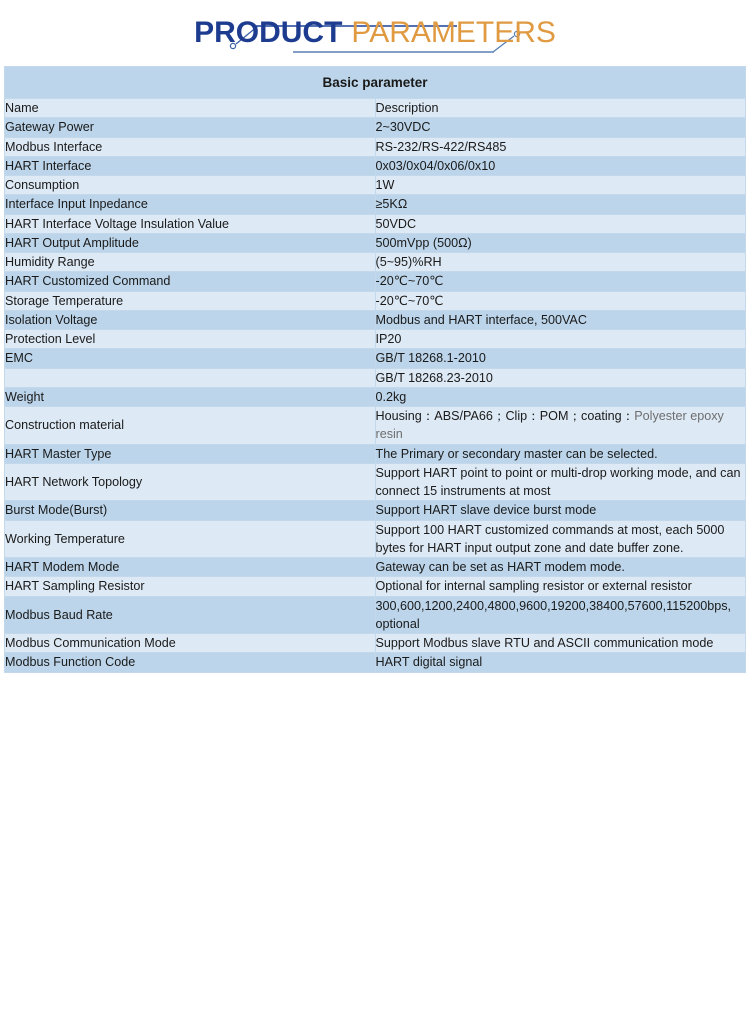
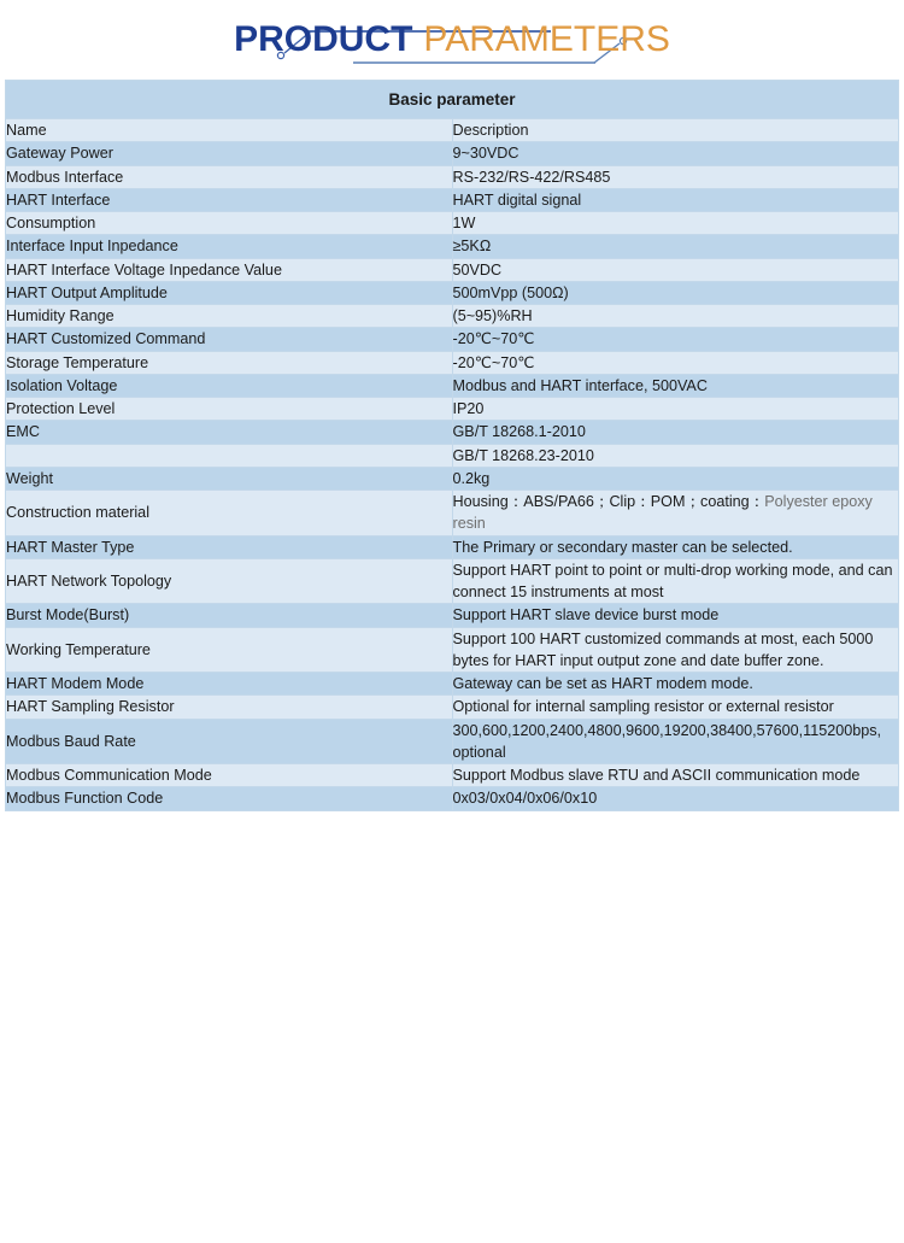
  PRODUCT
  PARAMETERS
  Basic parameter
  Name	Description
- Gateway Power	2~30VDC
+ Gateway Power	9~30VDC
  Modbus Interface	RS-232/RS-422/RS485
- HART Interface	0x03/0x04/0x06/0x10
+ HART Interface	HART digital signal
  Consumption	1W
  Interface Input Inpedance	≥5KΩ
- HART Interface Voltage Insulation Value	50VDC
+ HART Interface Voltage Inpedance Value	50VDC
  HART Output Amplitude	500mVpp (500Ω)
  Humidity Range	(5~95)%RH
  HART Customized Command	-20℃~70℃
  Storage Temperature	-20℃~70℃
  Isolation Voltage	Modbus and HART interface, 500VAC
  Protection Level	IP20
  EMC	GB/T 18268.1-2010
  	GB/T 18268.23-2010
  Weight	0.2kg
  Construction material	Housing：ABS/PA66；Clip：POM；coating：Polyester epoxy resin
  HART Master Type	The Primary or secondary master can be selected.
  HART Network Topology	Support HART point to point or multi-drop working mode, and can connect 15 instruments at most
  Burst Mode(Burst)	Support HART slave device burst mode
  Working Temperature	Support 100 HART customized commands at most, each 5000 bytes for HART input output zone and date buffer zone.
  HART Modem Mode	Gateway can be set as HART modem mode.
  HART Sampling Resistor	Optional for internal sampling resistor or external resistor
  Modbus Baud Rate	300,600,1200,2400,4800,9600,19200,38400,57600,115200bps, optional
  Modbus Communication Mode	Support Modbus slave RTU and ASCII communication mode
- Modbus Function Code	HART digital signal
+ Modbus Function Code	0x03/0x04/0x06/0x10
